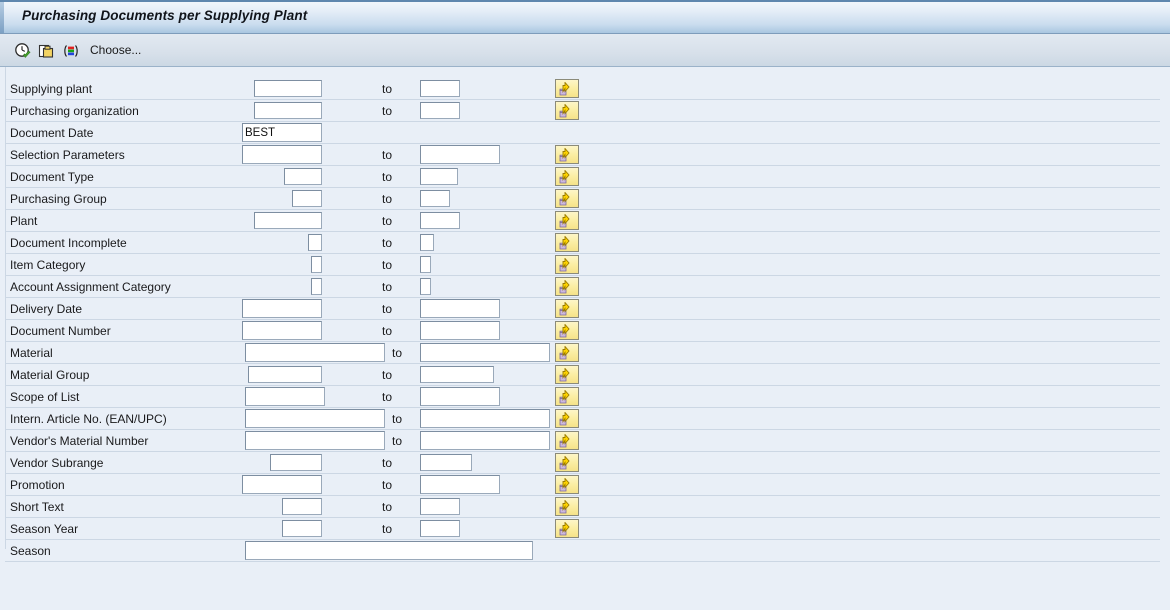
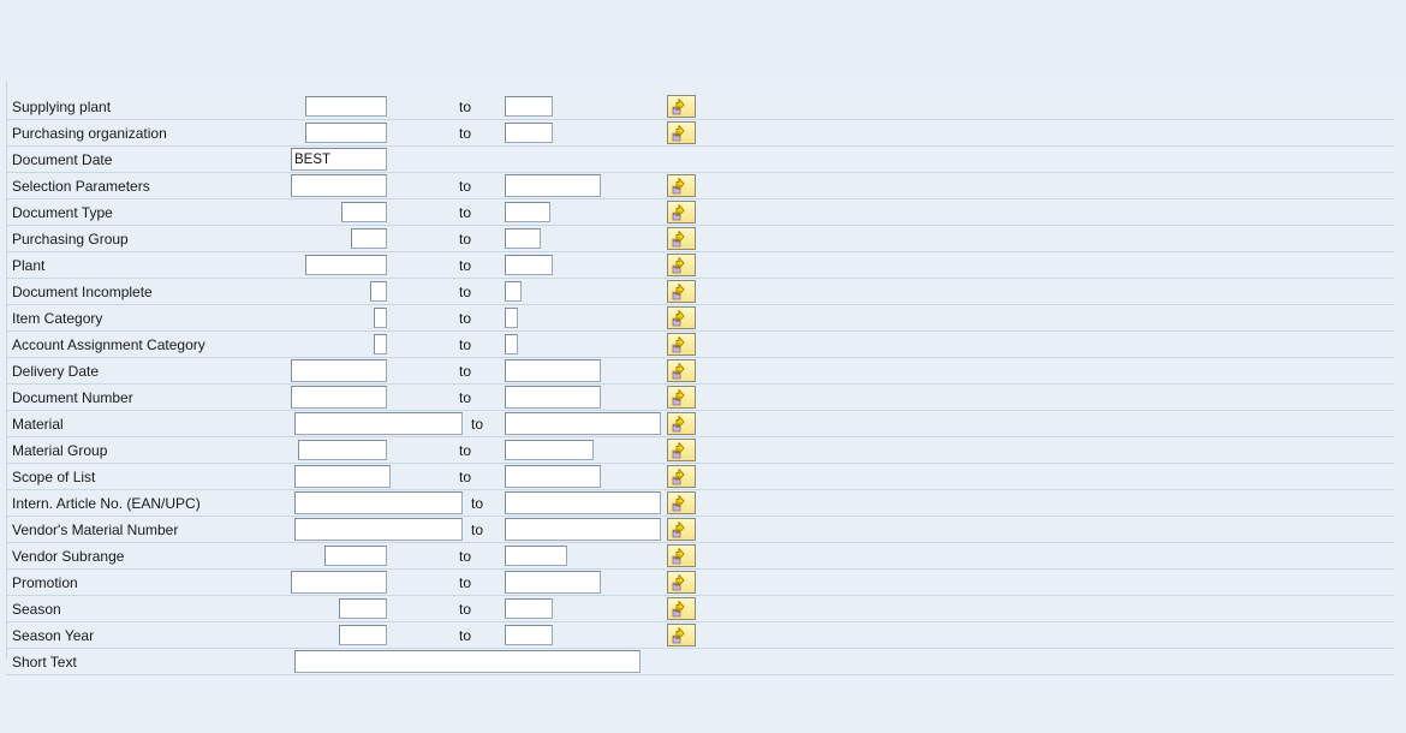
- Purchasing Documents per Supplying Plant
- Choose...
  Supplying plant
  to
  Purchasing organization
  to
  Document Date
  BEST
  Selection Parameters
  to
  Document Type
  to
  Purchasing Group
  to
  Plant
  to
  Document Incomplete
  to
  Item Category
  to
  Account Assignment Category
  to
  Delivery Date
  to
  Document Number
  to
  Material
  to
  Material Group
  to
  Scope of List
  to
  Intern. Article No. (EAN/UPC)
  to
  Vendor's Material Number
  to
  Vendor Subrange
  to
  Promotion
  to
- Short Text
+ Season
  to
  Season Year
  to
- Season
+ Short Text
